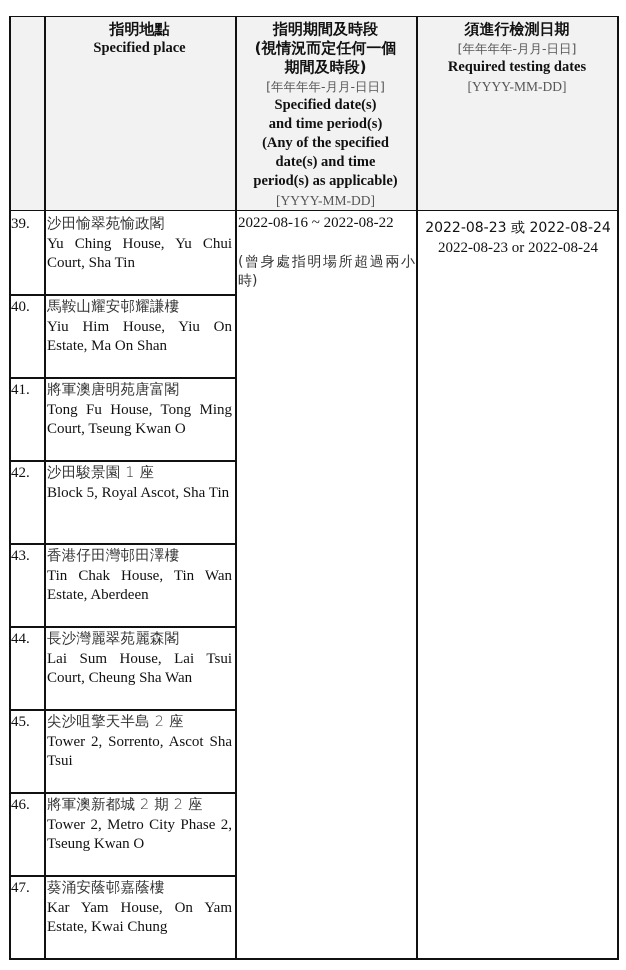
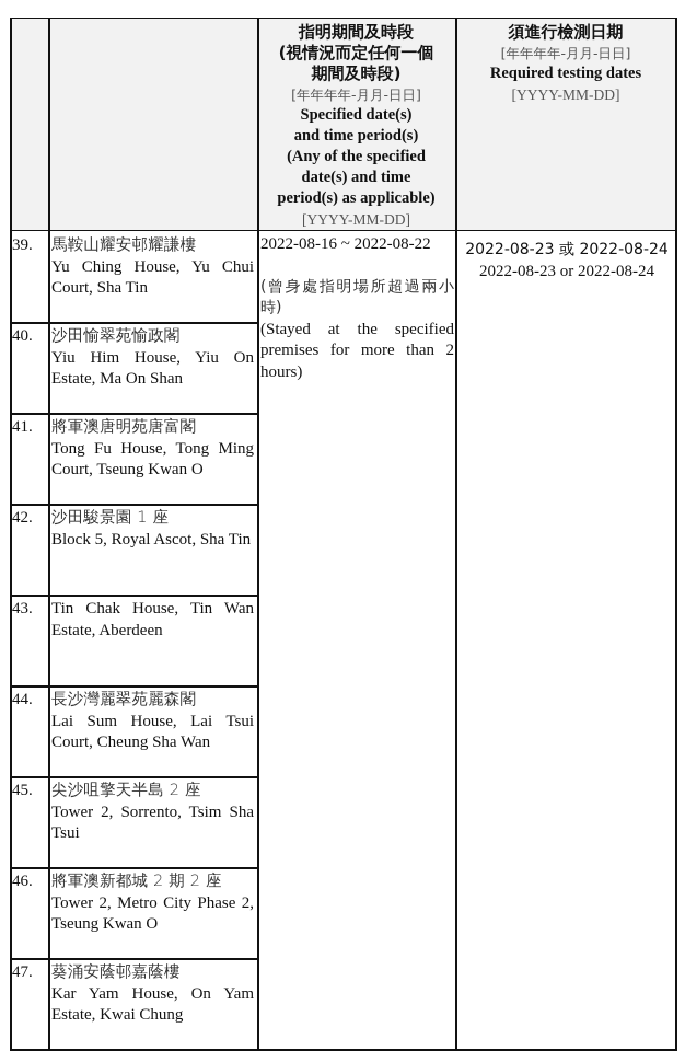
- 指明地點
- Specified place
  指明期間及時段
  (視情況而定任何一個
  期間及時段)
  [年年年年-月月-日日]
  Specified date(s)
  and time period(s)
  (Any of the specified
  date(s) and time
  period(s) as applicable)
  [YYYY-MM-DD]
  須進行檢測日期
  [年年年年-月月-日日]
  Required testing dates
  [YYYY-MM-DD]
  39.
- 沙田愉翠苑愉政閣
+ 馬鞍山耀安邨耀謙樓
  Yu Ching House, Yu Chui Court, Sha Tin
  40.
- 馬鞍山耀安邨耀謙樓
+ 沙田愉翠苑愉政閣
  Yiu Him House, Yiu On Estate, Ma On Shan
  41.
  將軍澳唐明苑唐富閣
  Tong Fu House, Tong Ming Court, Tseung Kwan O
  42.
  沙田駿景園 1 座
  Block 5, Royal Ascot, Sha Tin
  43.
- 香港仔田灣邨田澤樓
  Tin Chak House, Tin Wan Estate, Aberdeen
  44.
  長沙灣麗翠苑麗森閣
  Lai Sum House, Lai Tsui Court, Cheung Sha Wan
  45.
  尖沙咀擎天半島 2 座
- Tower 2, Sorrento, Ascot Sha Tsui
+ Tower 2, Sorrento, Tsim Sha Tsui
  46.
  將軍澳新都城 2 期 2 座
  Tower 2, Metro City Phase 2, Tseung Kwan O
  47.
  葵涌安蔭邨嘉蔭樓
  Kar Yam House, On Yam Estate, Kwai Chung
  2022-08-16 ~ 2022-08-22
  (曾身處指明場所超過兩小時)
+ (Stayed at the specified premises for more than 2 hours)
  2022-08-23 或 2022-08-24
  2022-08-23 or 2022-08-24
